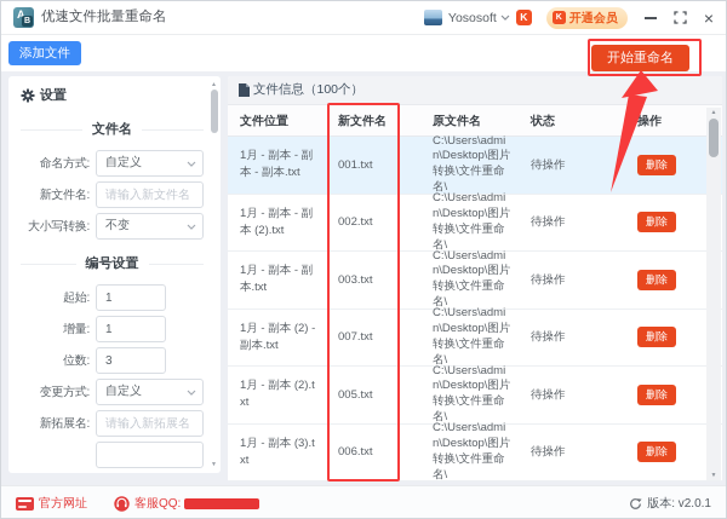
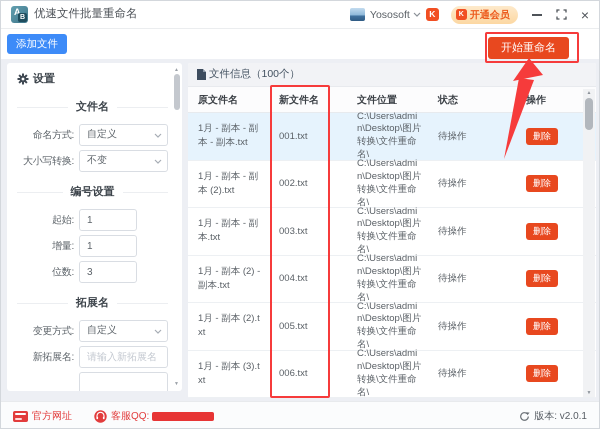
  A
  优速文件批量重命名
  Yososoft
  K
  开通会员
  ×
  添加文件
  开始重命名
  设置
  文件名
  命名方式:
  自定义
- 新文件名:
- 请输入新文件名
  大小写转换:
  不变
  编号设置
  起始:
  1
  增量:
  1
  位数:
  3
+ 拓展名
  变更方式:
  自定义
  新拓展名:
  请输入新拓展名
  文件信息（100个）
- 文件位置
+ 原文件名
  新文件名
- 原文件名
+ 文件位置
  状态
  操作
  1月 - 副本 - 副本 - 副本.txt
  001.txt
  C:\Users\admin\Desktop\图片转换\文件重命名\
  待操作
  删除
  1月 - 副本 - 副本 (2).txt
  002.txt
  C:\Users\admin\Desktop\图片转换\文件重命名\
  待操作
  删除
  1月 - 副本 - 副本.txt
  003.txt
  C:\Users\admin\Desktop\图片转换\文件重命名\
  待操作
  删除
  1月 - 副本 (2) - 副本.txt
- 007.txt
+ 004.txt
  C:\Users\admin\Desktop\图片转换\文件重命名\
  待操作
  删除
  1月 - 副本 (2).txt
  005.txt
  C:\Users\admin\Desktop\图片转换\文件重命名\
  待操作
  删除
  1月 - 副本 (3).txt
  006.txt
  C:\Users\admin\Desktop\图片转换\文件重命名\
  待操作
  删除
  官方网址
  客服QQ:
  版本: v2.0.1
